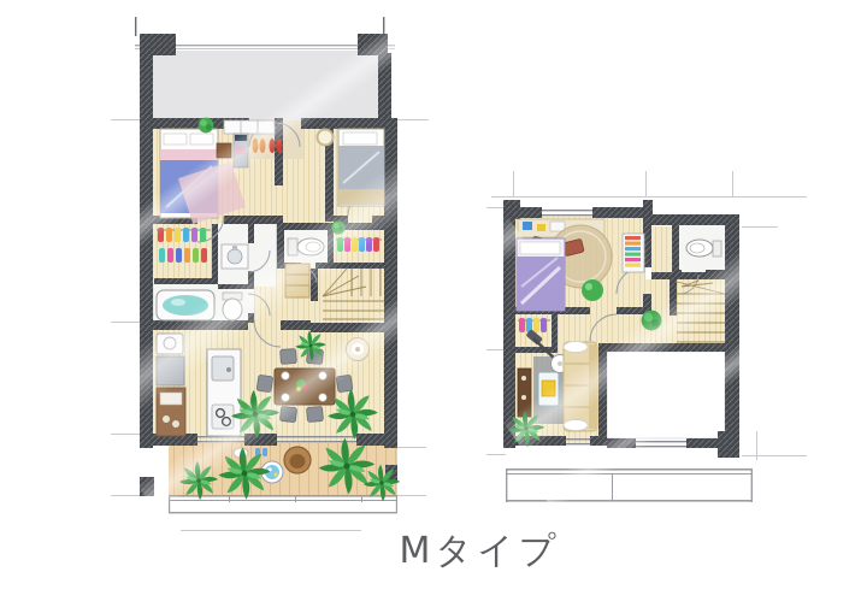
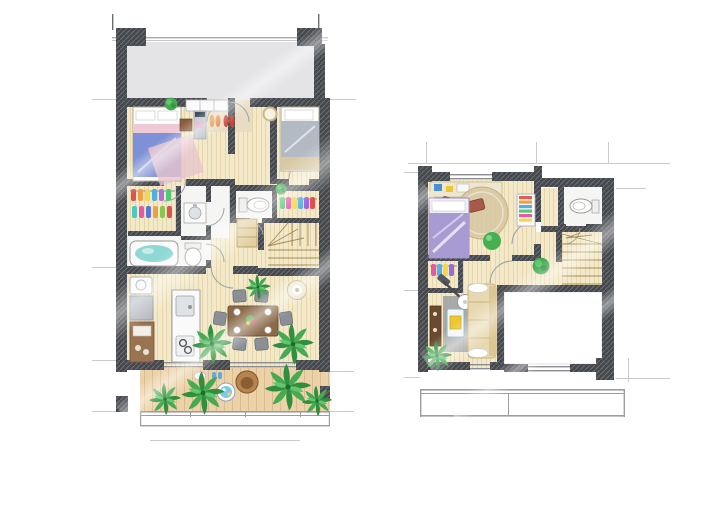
- Mタイプ
